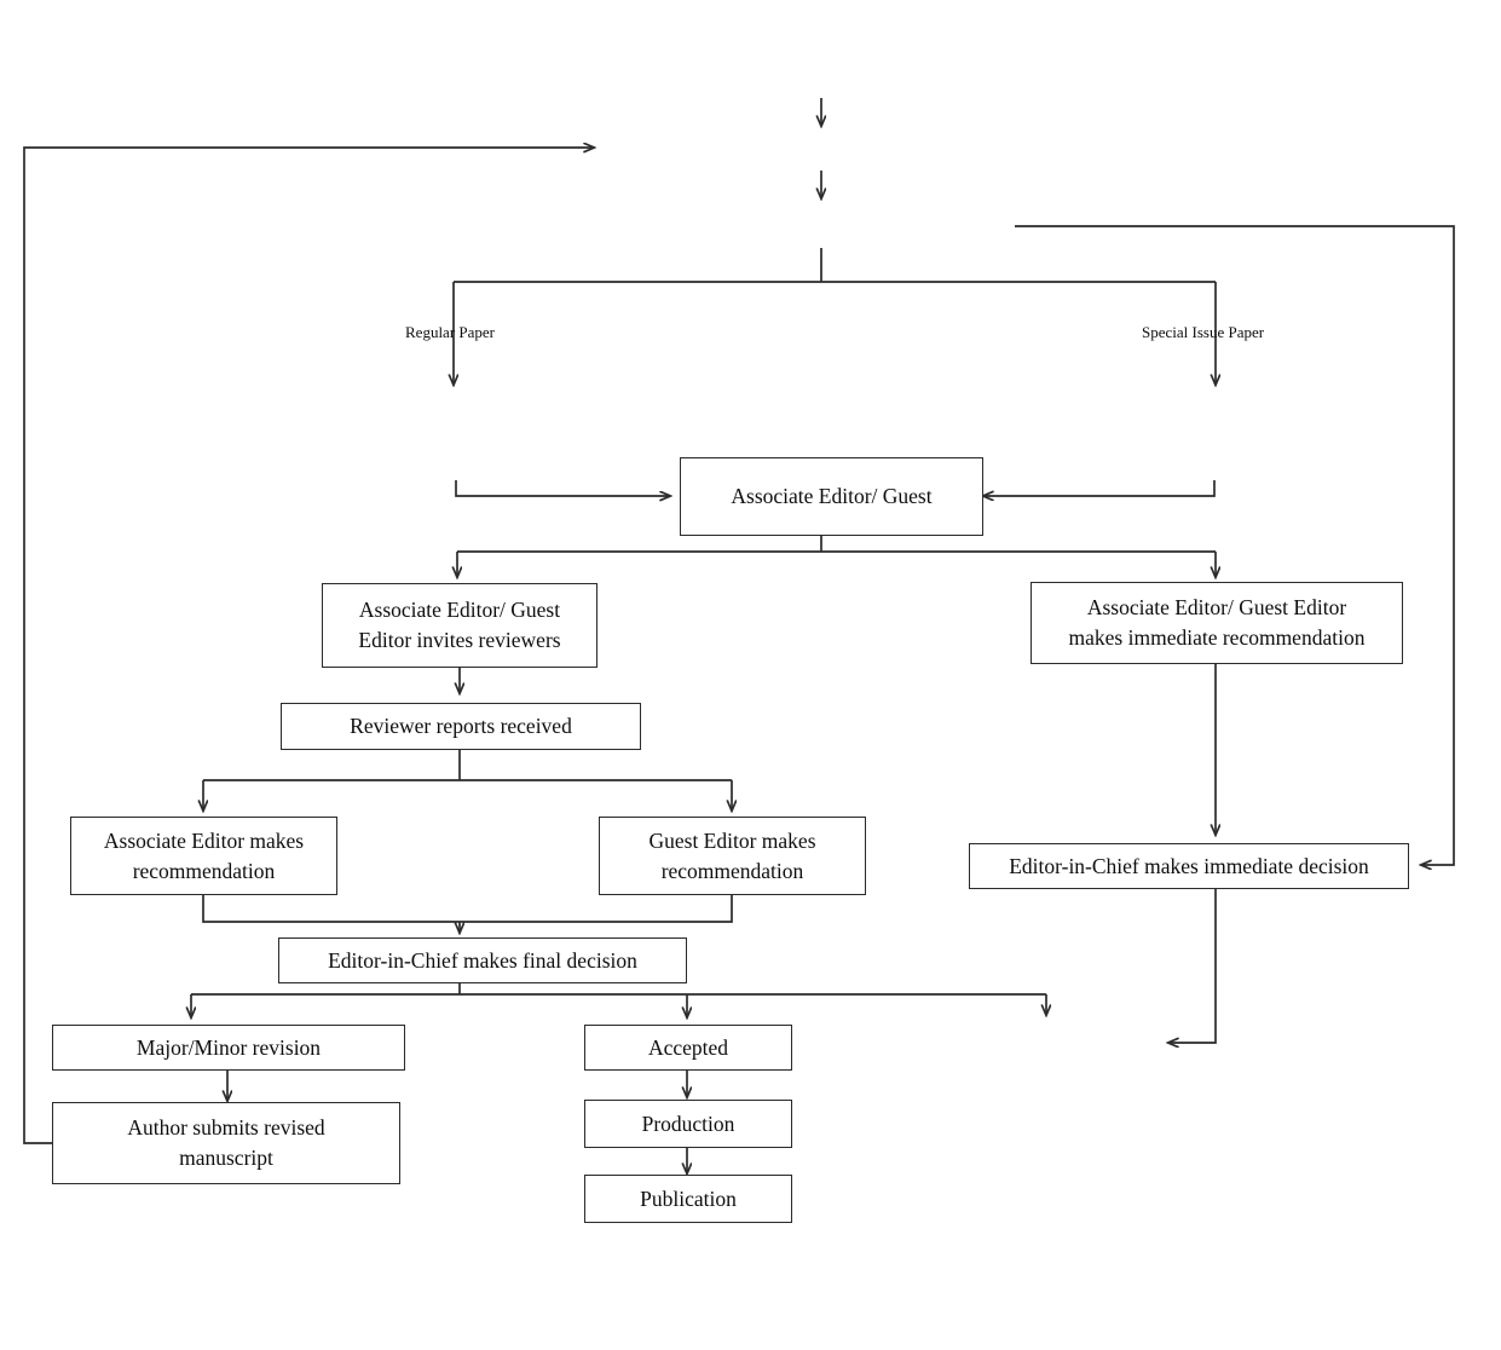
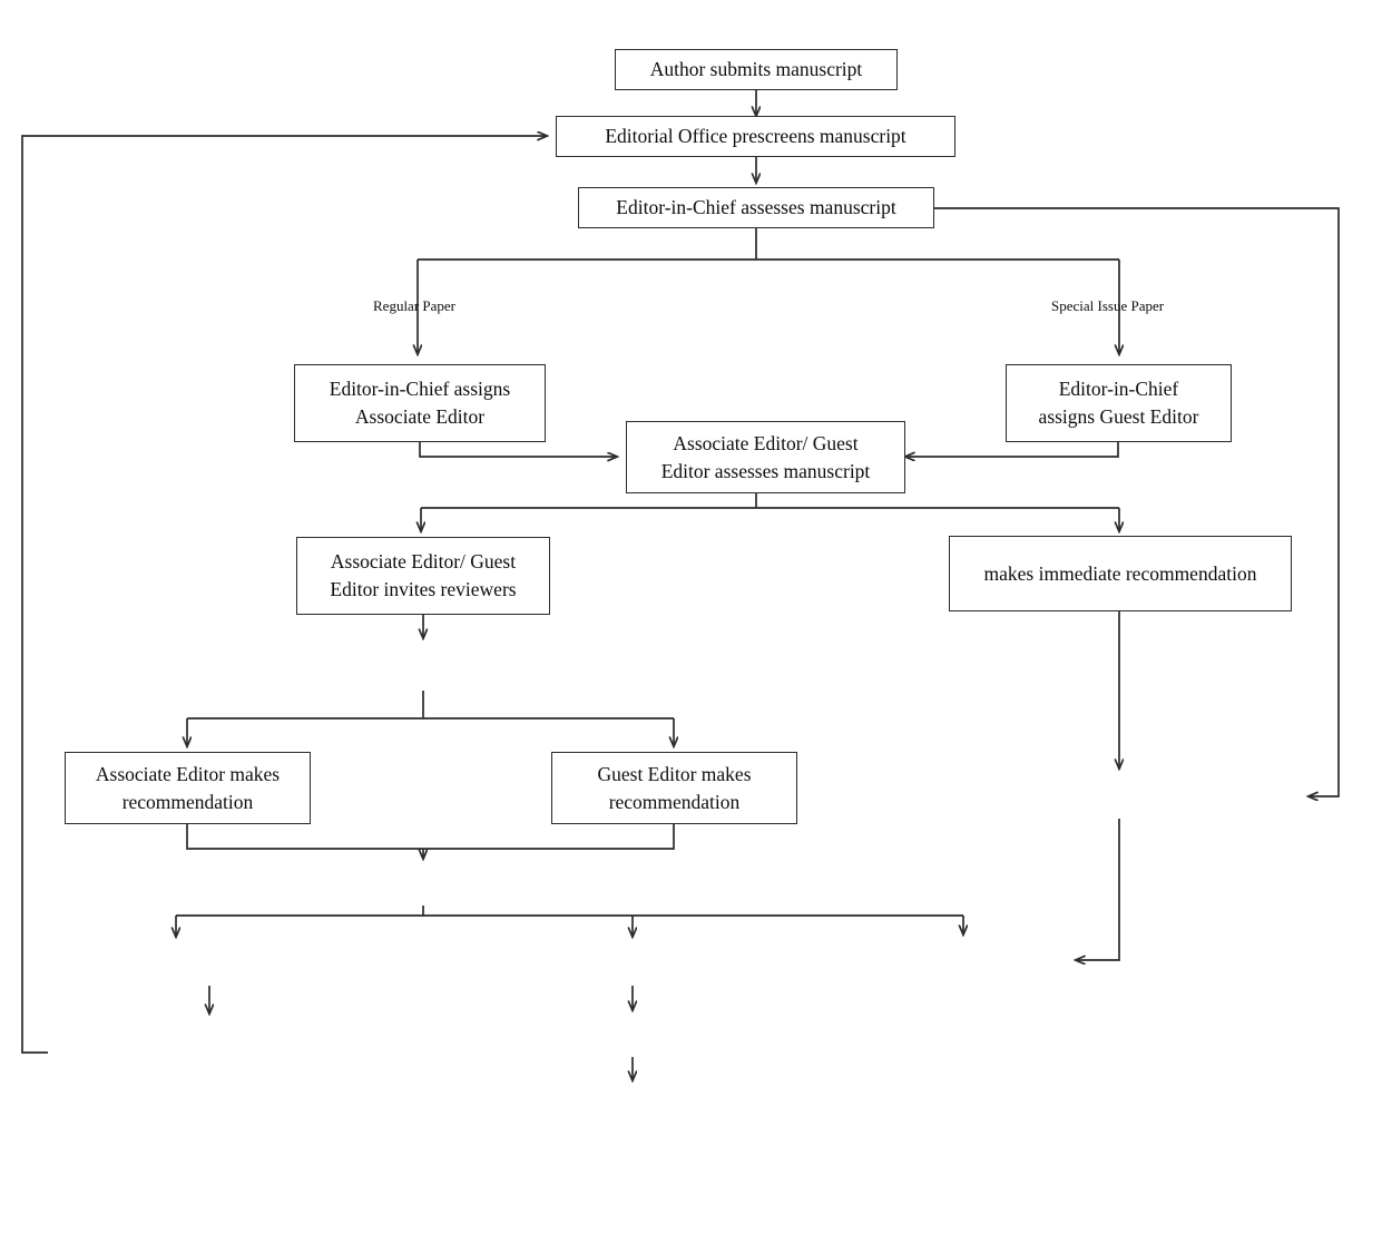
  Regular Paper
  Special Issue Paper
+ Author submits manuscript
+ Editorial Office prescreens manuscript
+ Editor-in-Chief assesses manuscript
+ Editor-in-Chief assigns
+ Associate Editor
+ Editor-in-Chief
+ assigns Guest Editor
  Associate Editor/ Guest
+ Editor assesses manuscript
  Associate Editor/ Guest
  Editor invites reviewers
- Associate Editor/ Guest Editor
  makes immediate recommendation
- Reviewer reports received
  Associate Editor makes
  recommendation
  Guest Editor makes
  recommendation
- Editor-in-Chief makes immediate decision
- Editor-in-Chief makes final decision
- Major/Minor revision
- Accepted
- Author submits revised
- manuscript
- Production
- Publication
